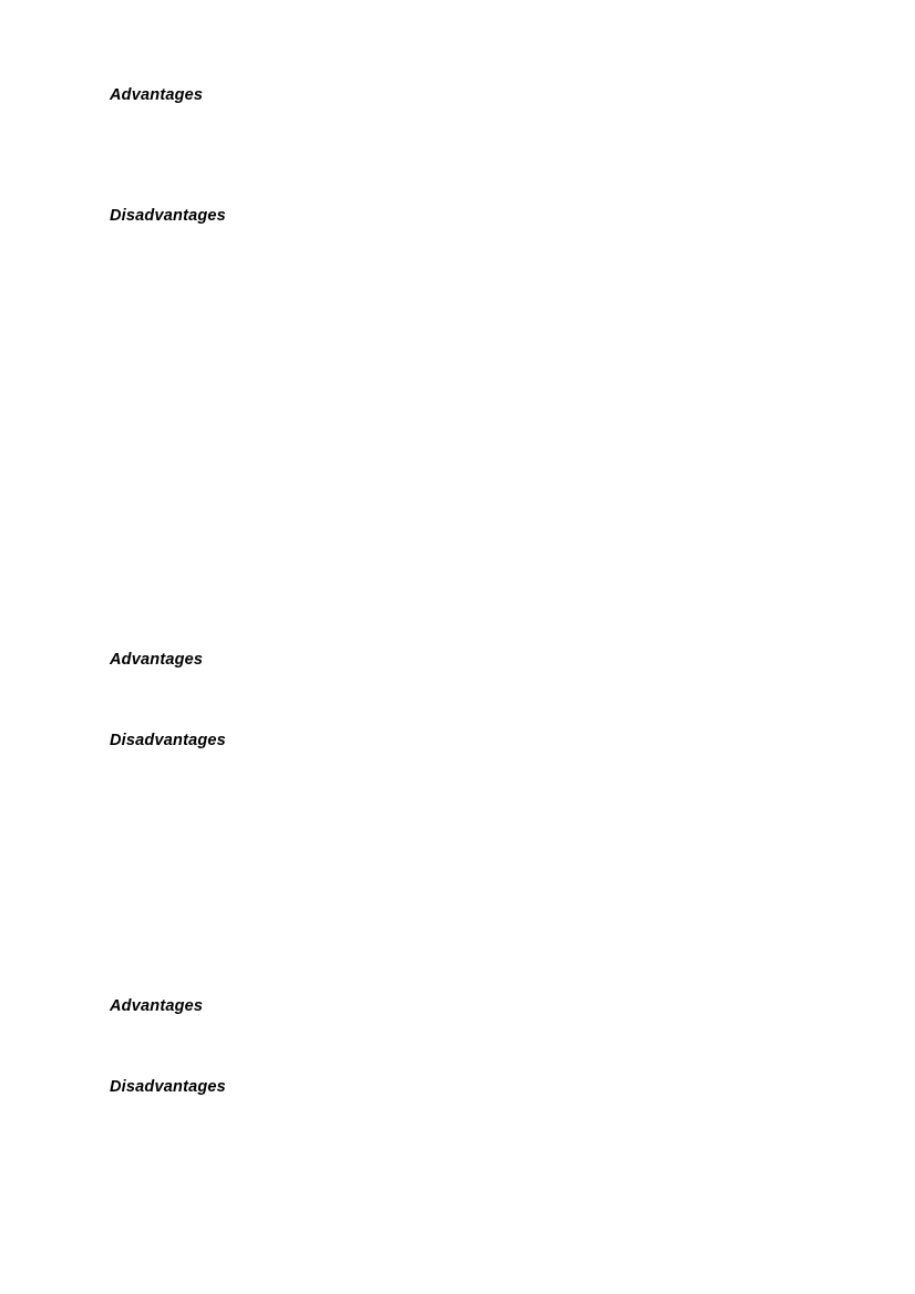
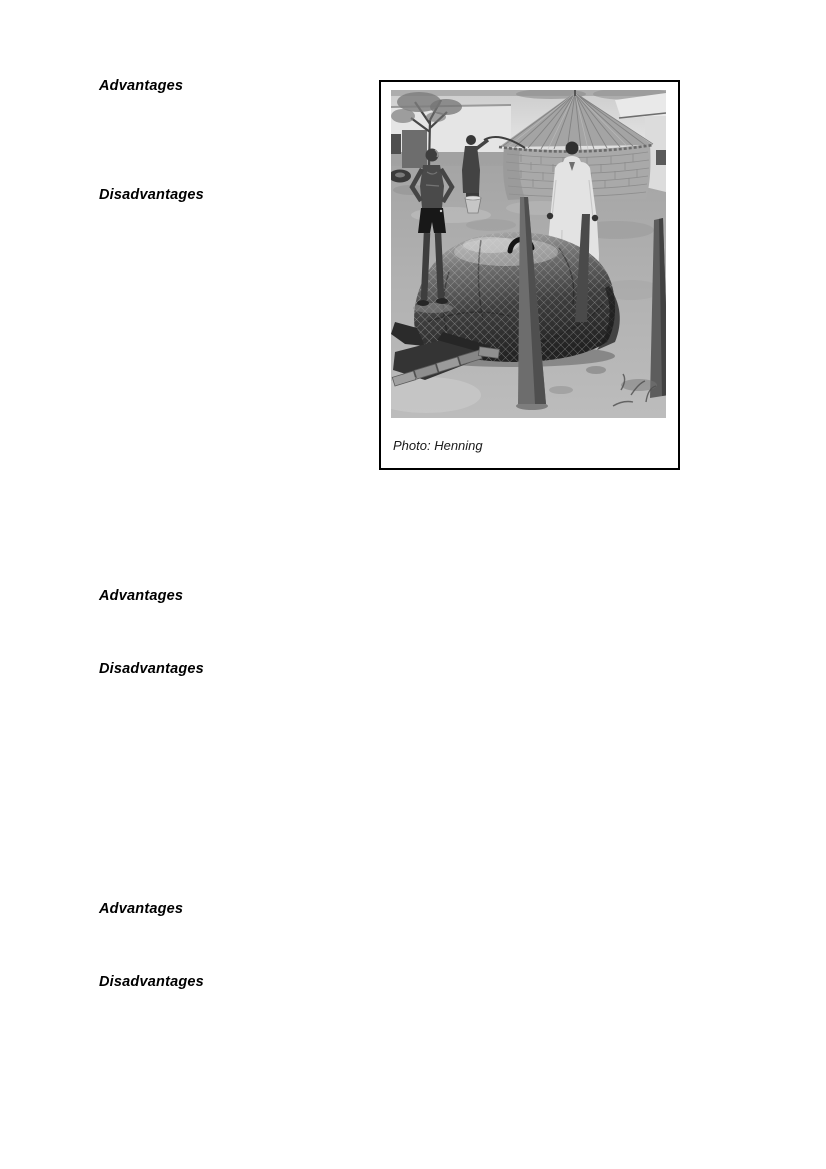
  Advantages
  Disadvantages
+ Photo: Henning
  Advantages
  Disadvantages
  Advantages
  Disadvantages
